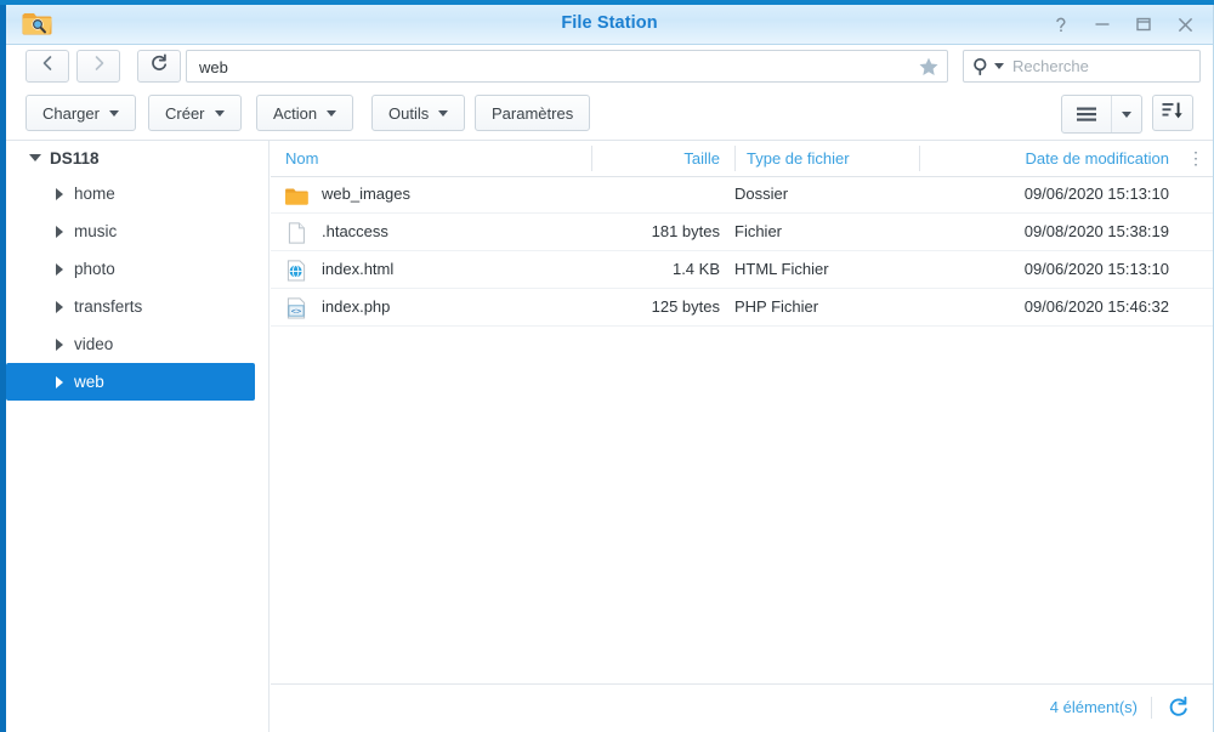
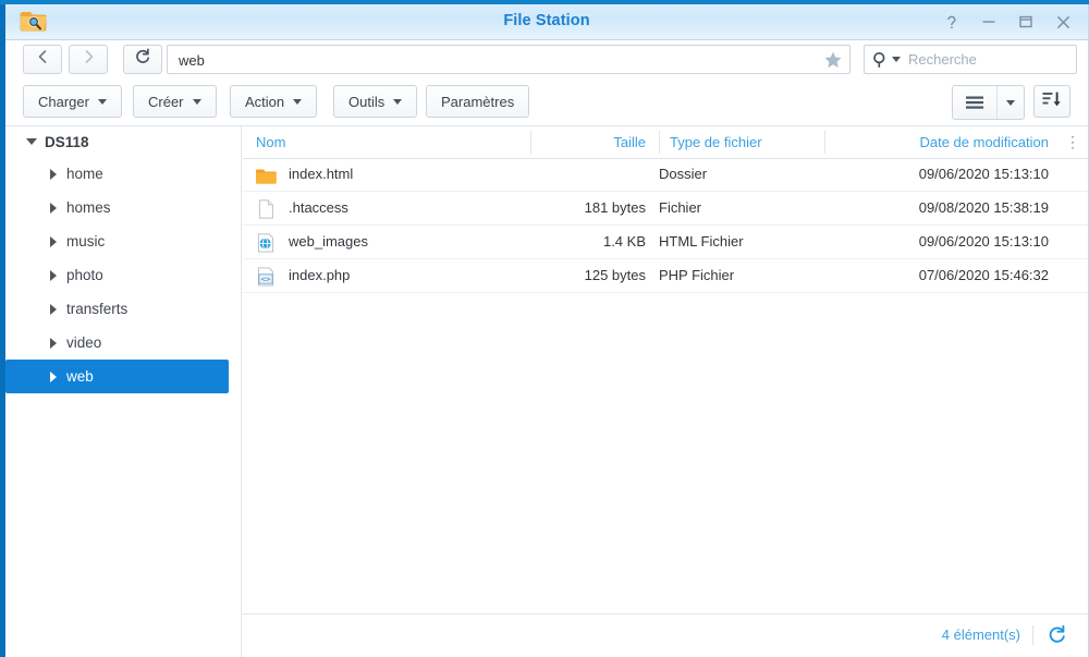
  File Station
  web
  Recherche
  Charger
  Créer
  Action
  Outils
  Paramètres
  DS118
  home
+ homes
  music
  photo
  transferts
  video
  web
  Nom
  Taille
  Type de fichier
  Date de modification
  ⋮
- web_images
+ index.html
  Dossier
  09/06/2020 15:13:10
  .htaccess
  181 bytes
  Fichier
  09/08/2020 15:38:19
- index.html
+ web_images
  1.4 KB
  HTML Fichier
  09/06/2020 15:13:10
  <>
  index.php
  125 bytes
  PHP Fichier
- 09/06/2020 15:46:32
+ 07/06/2020 15:46:32
  4 élément(s)
